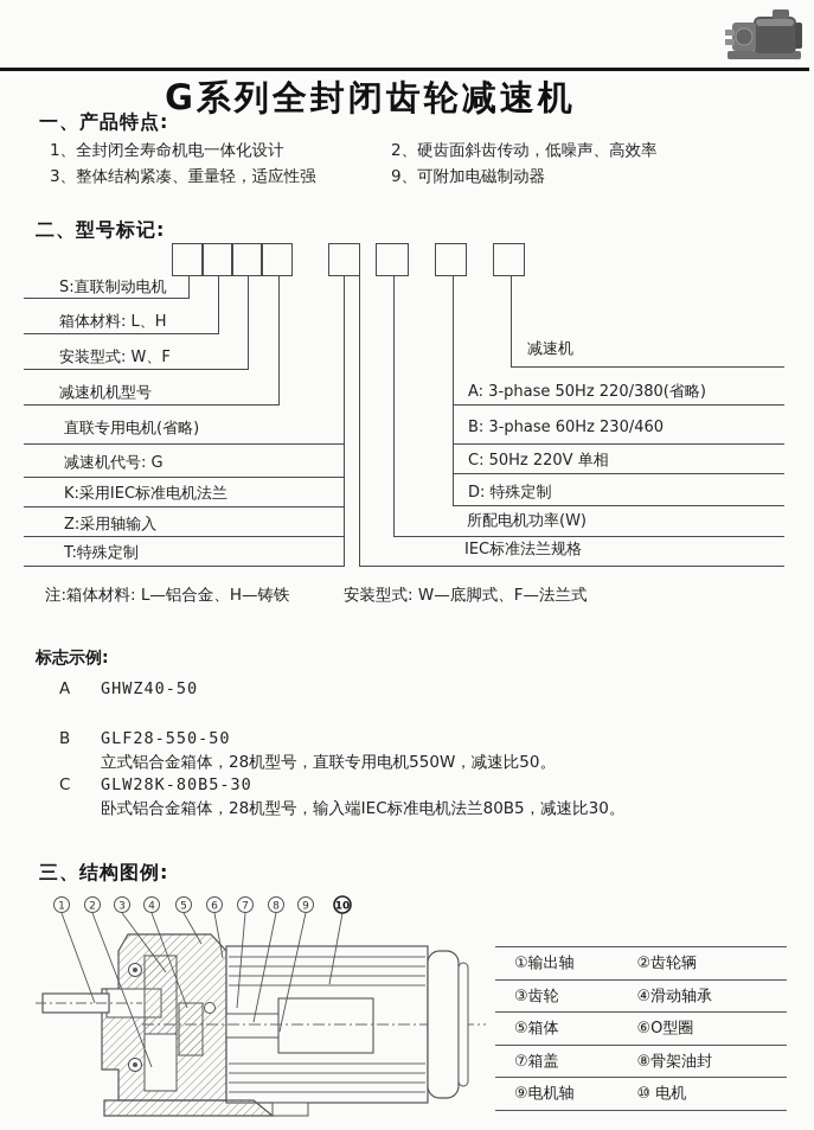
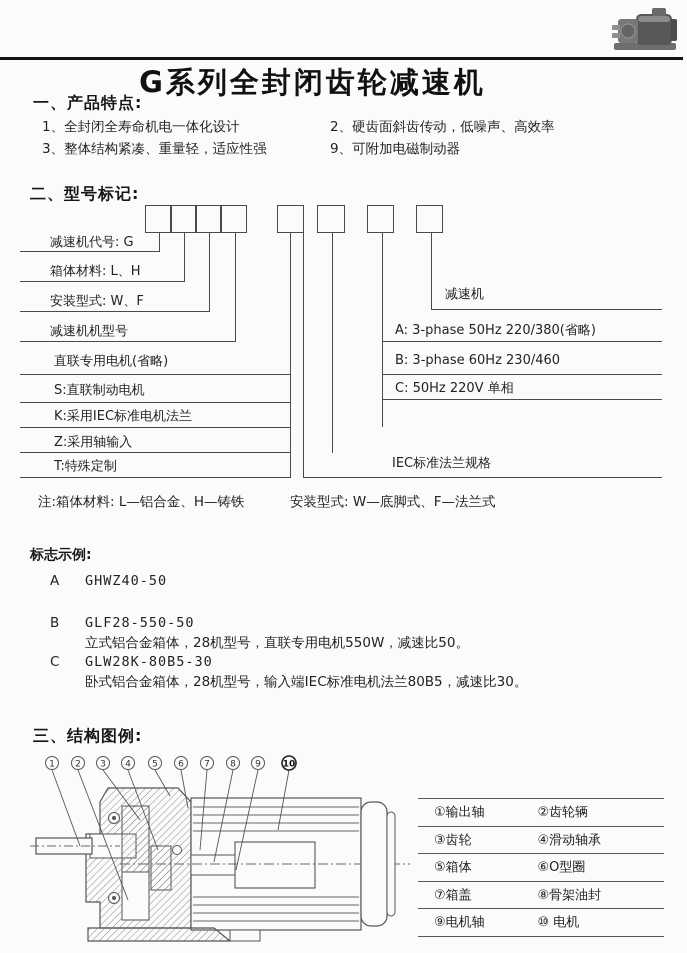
  G系列全封闭齿轮减速机
  一、产品特点:
  1、全封闭全寿命机电一体化设计
  2、硬齿面斜齿传动，低噪声、高效率
  3、整体结构紧凑、重量轻，适应性强
  9、可附加电磁制动器
  二、型号标记:
- S:直联制动电机
+ 减速机代号: G
  箱体材料: L、H
  安装型式: W、F
  减速机机型号
  直联专用电机(省略)
- 减速机代号: G
+ S:直联制动电机
  K:采用IEC标准电机法兰
  Z:采用轴输入
  T:特殊定制
  减速机
  A: 3-phase 50Hz 220/380(省略)
  B: 3-phase 60Hz 230/460
  C: 50Hz 220V 单相
- D: 特殊定制
- 所配电机功率(W)
  IEC标准法兰规格
  注:箱体材料: L—铝合金、H—铸铁
  安装型式: W—底脚式、F—法兰式
  标志示例:
  A
  GHWZ40-50
  B
  GLF28-550-50
  立式铝合金箱体，28机型号，直联专用电机550W，减速比50。
  C
  GLW28K-80B5-30
  卧式铝合金箱体，28机型号，输入端IEC标准电机法兰80B5，减速比30。
  三、结构图例:
  1
  2
  3
  4
  5
  6
  7
  8
  9
  10
  ①输出轴
  ②齿轮辆
  ③齿轮
  ④滑动轴承
  ⑤箱体
  ⑥O型圈
  ⑦箱盖
  ⑧骨架油封
  ⑨电机轴
  ⑩ 电机
